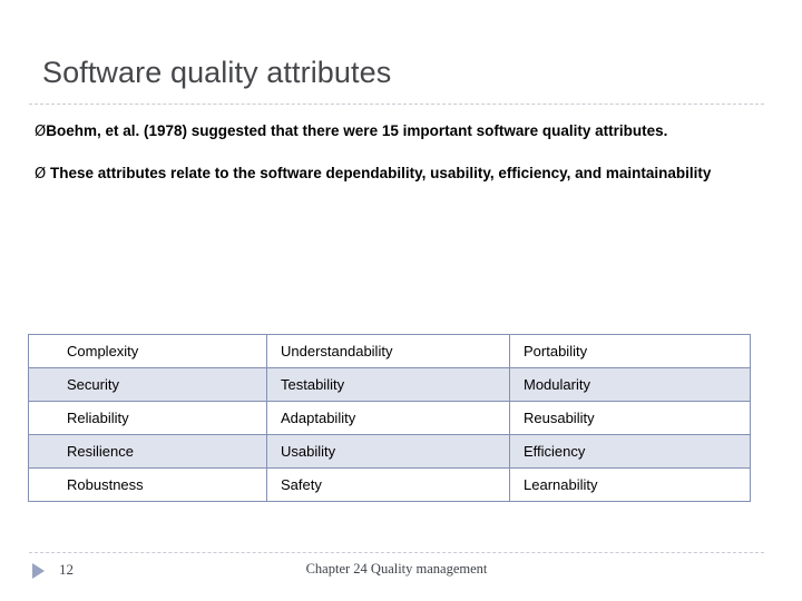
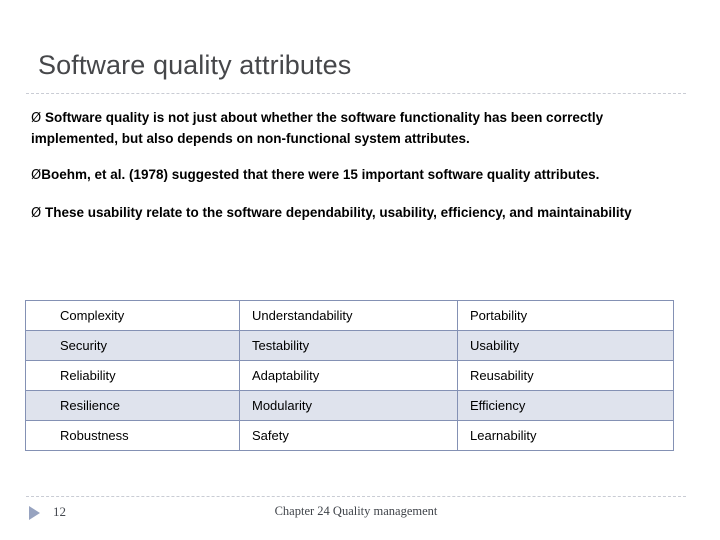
  Software quality attributes
+ Ø Software quality is not just about whether the software functionality has been correctly implemented, but also depends on non-functional system attributes.
  ØBoehm, et al. (1978) suggested that there were 15 important software quality attributes.
- Ø These attributes relate to the software dependability, usability, efficiency, and maintainability
+ Ø These usability relate to the software dependability, usability, efficiency, and maintainability
  Complexity	Understandability	Portability
- Security	Testability	Modularity
+ Security	Testability	Usability
  Reliability	Adaptability	Reusability
- Resilience	Usability	Efficiency
+ Resilience	Modularity	Efficiency
  Robustness	Safety	Learnability
  12
  Chapter 24 Quality management
